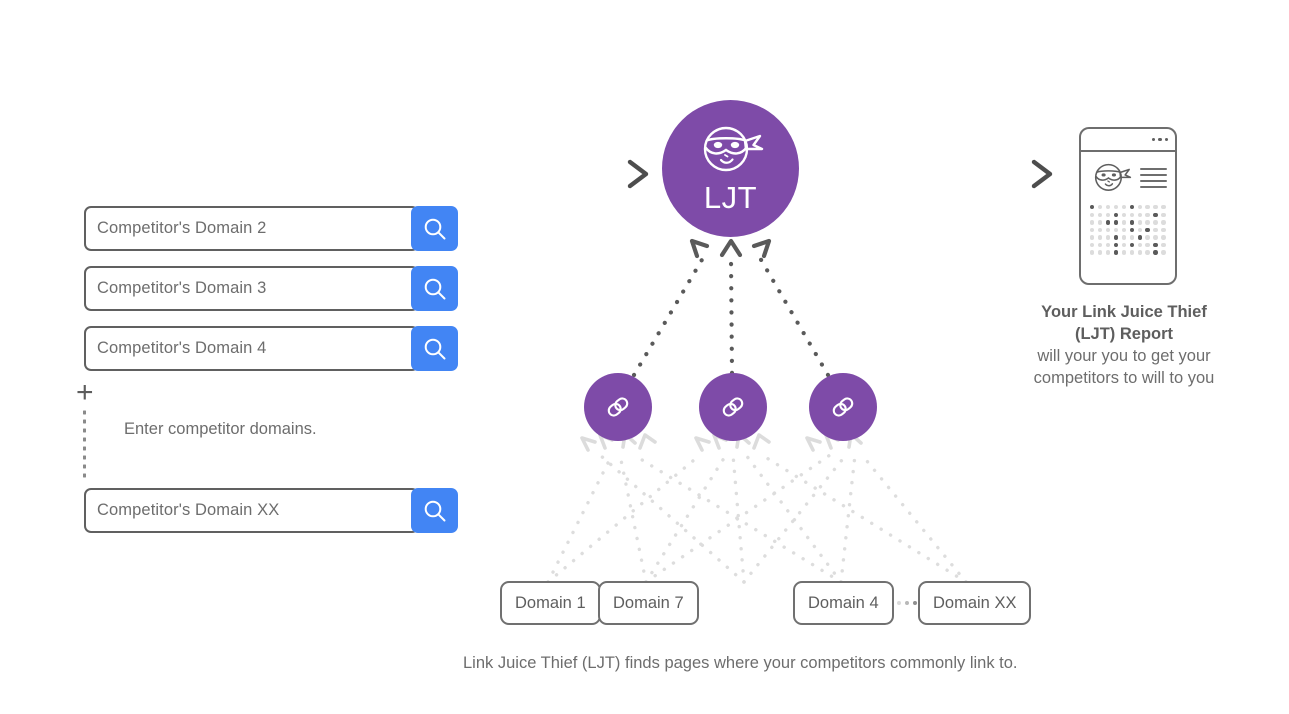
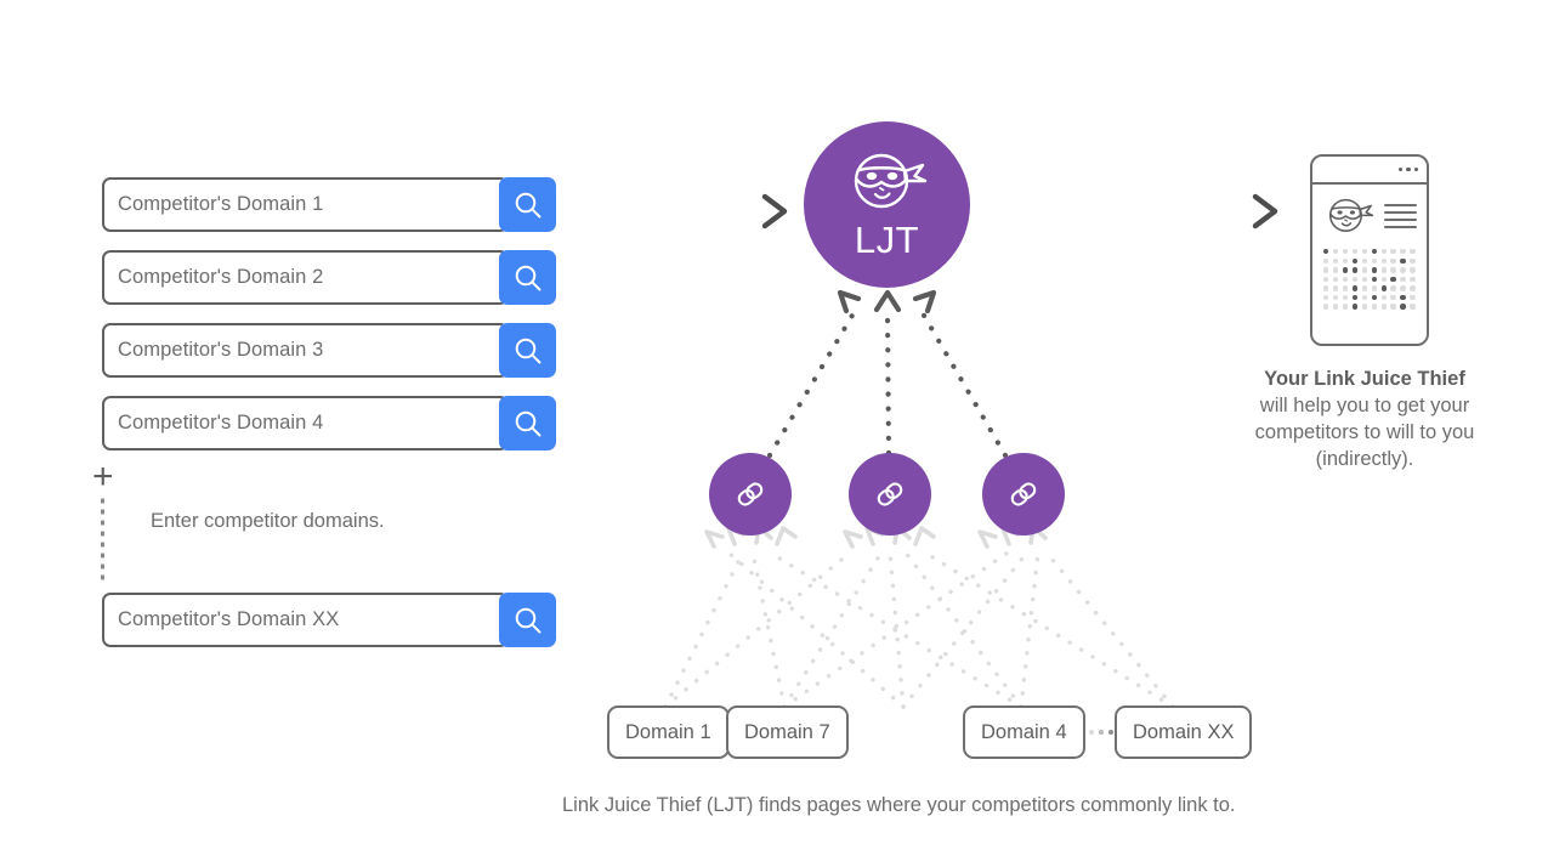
+ Competitor's Domain 1
  Competitor's Domain 2
  Competitor's Domain 3
  Competitor's Domain 4
  +
  Enter competitor domains.
  Competitor's Domain XX
  LJT
  Domain 1
  Domain 7
  Domain 4
  Domain XX
  Your Link Juice Thief
- (LJT) Report
- will your you to get your
+ will help you to get your
  competitors to will to you
+ (indirectly).
  Link Juice Thief (LJT) finds pages where your competitors commonly link to.
